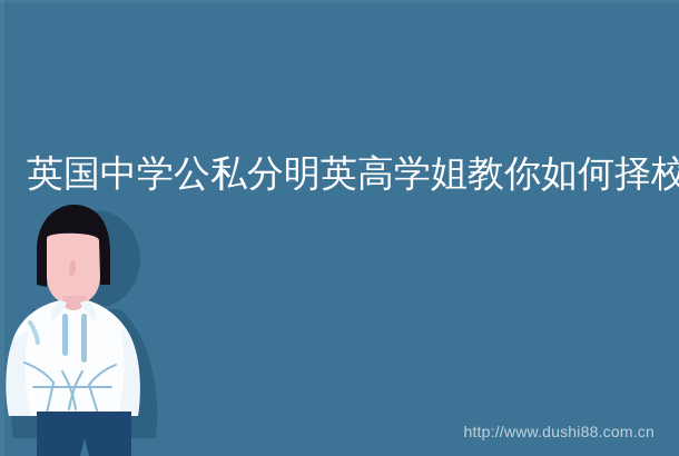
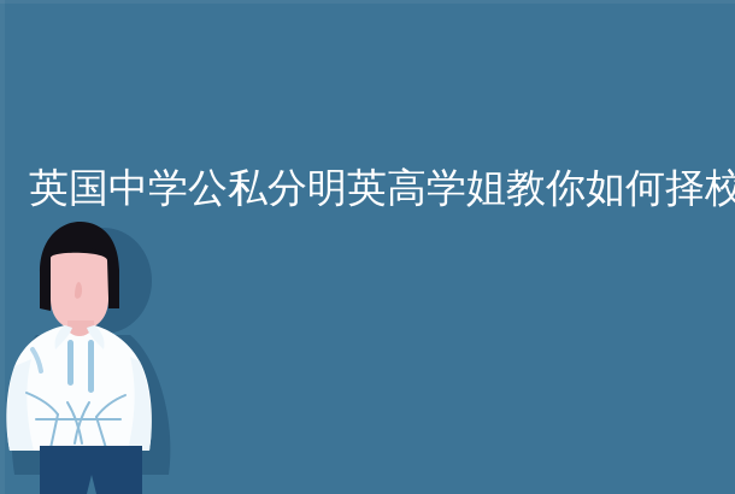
  英国中学公私分明英高学姐教你如何择校
- http://www.dushi88.com.cn
